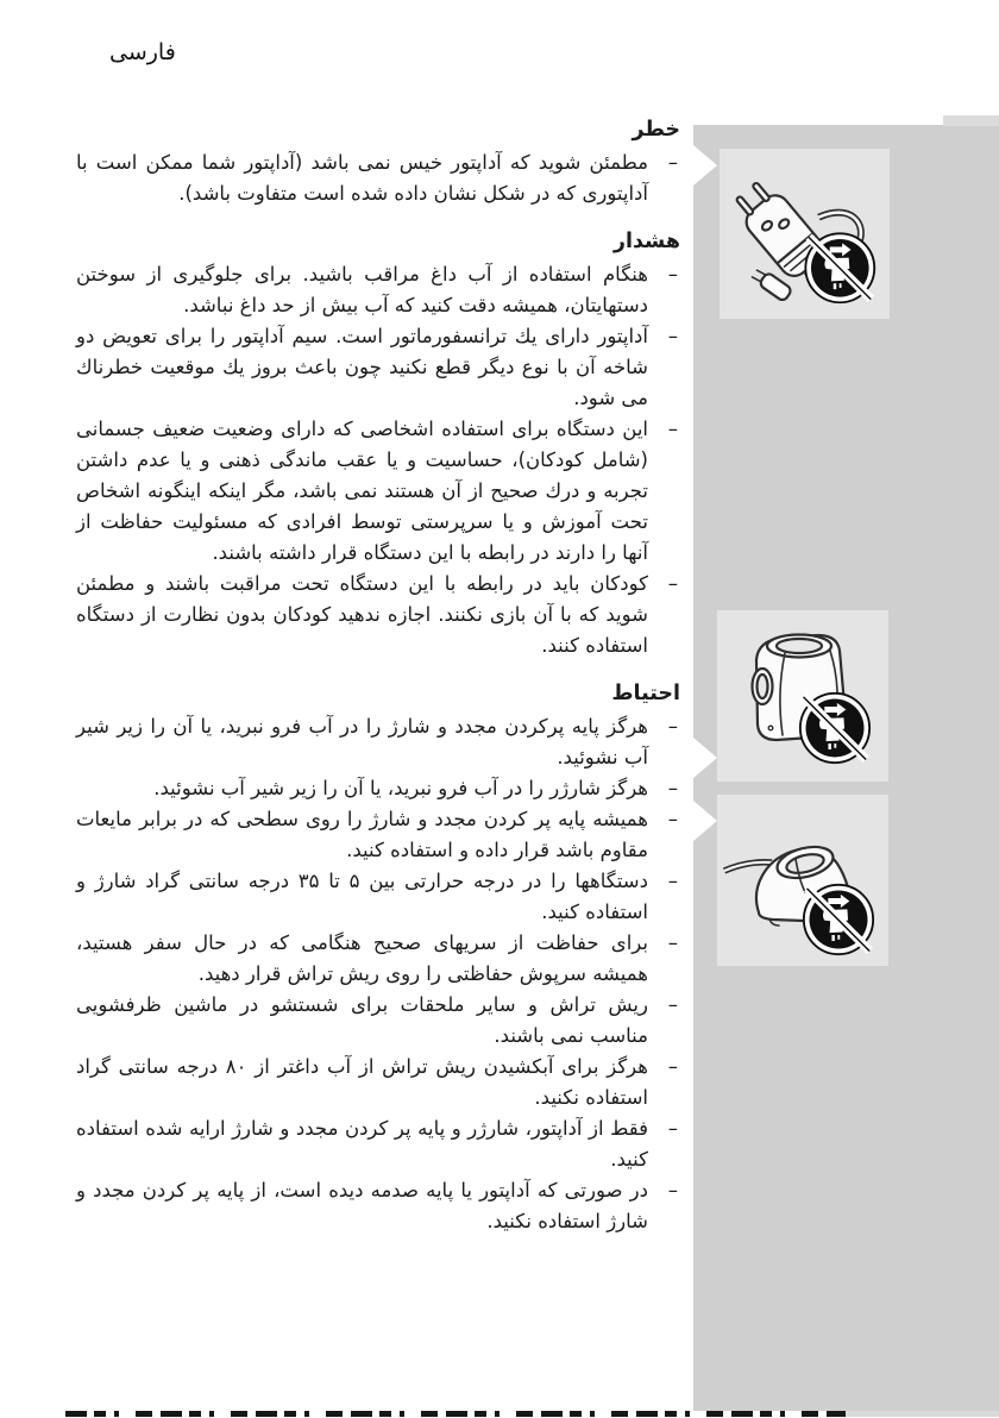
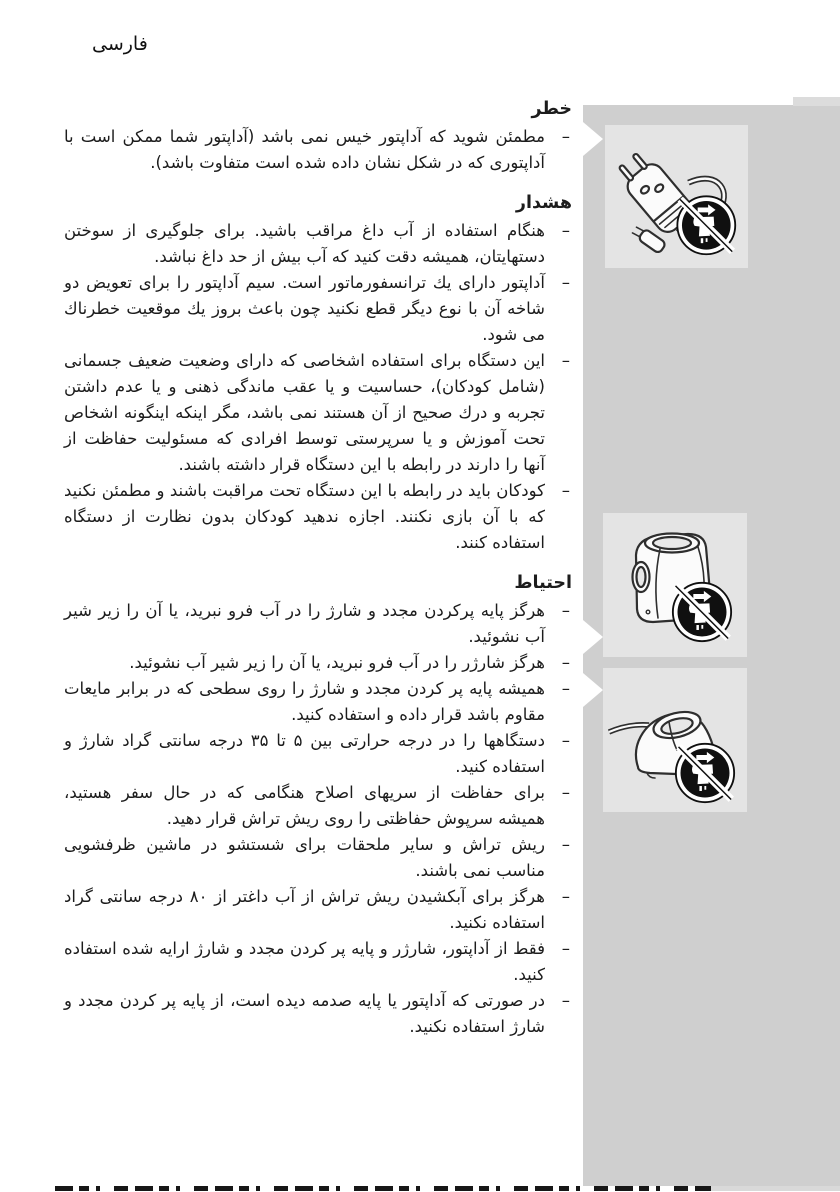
  فارسی
  خطر
  –
  مطمئن شوید که آداپتور خیس نمی باشد (آداپتور شما ممکن است با آداپتوری که در شکل نشان داده شده است متفاوت باشد).
  هشدار
  –
  هنگام استفاده از آب داغ مراقب باشید. برای جلوگیری از سوختن دستهایتان، همیشه دقت کنید که آب بیش از حد داغ نباشد.
  –
  آداپتور دارای یك ترانسفورماتور است. سیم آداپتور را برای تعویض دو شاخه آن با نوع دیگر قطع نکنید چون باعث بروز یك موقعیت خطرناك می شود.
  –
  این دستگاه برای استفاده اشخاصی که دارای وضعیت ضعیف جسمانی (شامل کودکان)، حساسیت و یا عقب ماندگی ذهنی و یا عدم داشتن تجربه و درك صحیح از آن هستند نمی باشد، مگر اینکه اینگونه اشخاص تحت آموزش و یا سرپرستی توسط افرادی که مسئولیت حفاظت از آنها را دارند در رابطه با این دستگاه قرار داشته باشند.
  –
- کودکان باید در رابطه با این دستگاه تحت مراقبت باشند و مطمئن شوید که با آن بازی نکنند. اجازه ندهید کودکان بدون نظارت از دستگاه استفاده کنند.
+ کودکان باید در رابطه با این دستگاه تحت مراقبت باشند و مطمئن نکنید که با آن بازی نکنند. اجازه ندهید کودکان بدون نظارت از دستگاه استفاده کنند.
  احتیاط
  –
  هرگز پایه پرکردن مجدد و شارژ را در آب فرو نبرید، یا آن را زیر شیر آب نشوئید.
  –
  هرگز شارژر را در آب فرو نبرید، یا آن را زیر شیر آب نشوئید.
  –
  همیشه پایه پر کردن مجدد و شارژ را روی سطحی که در برابر مایعات مقاوم باشد قرار داده و استفاده کنید.
  –
  دستگاهها را در درجه حرارتی بین ۵ تا ۳۵ درجه سانتی گراد شارژ و استفاده کنید.
  –
- برای حفاظت از سریهای صحیح هنگامی که در حال سفر هستید، همیشه سرپوش حفاظتی را روی ریش تراش قرار دهید.
+ برای حفاظت از سریهای اصلاح هنگامی که در حال سفر هستید، همیشه سرپوش حفاظتی را روی ریش تراش قرار دهید.
  –
  ریش تراش و سایر ملحقات برای شستشو در ماشین ظرفشویی مناسب نمی باشند.
  –
  هرگز برای آبکشیدن ریش تراش از آب داغتر از ۸۰ درجه سانتی گراد استفاده نکنید.
  –
  فقط از آداپتور، شارژر و پایه پر کردن مجدد و شارژ ارایه شده استفاده کنید.
  –
  در صورتی که آداپتور یا پایه صدمه دیده است، از پایه پر کردن مجدد و شارژ استفاده نکنید.
